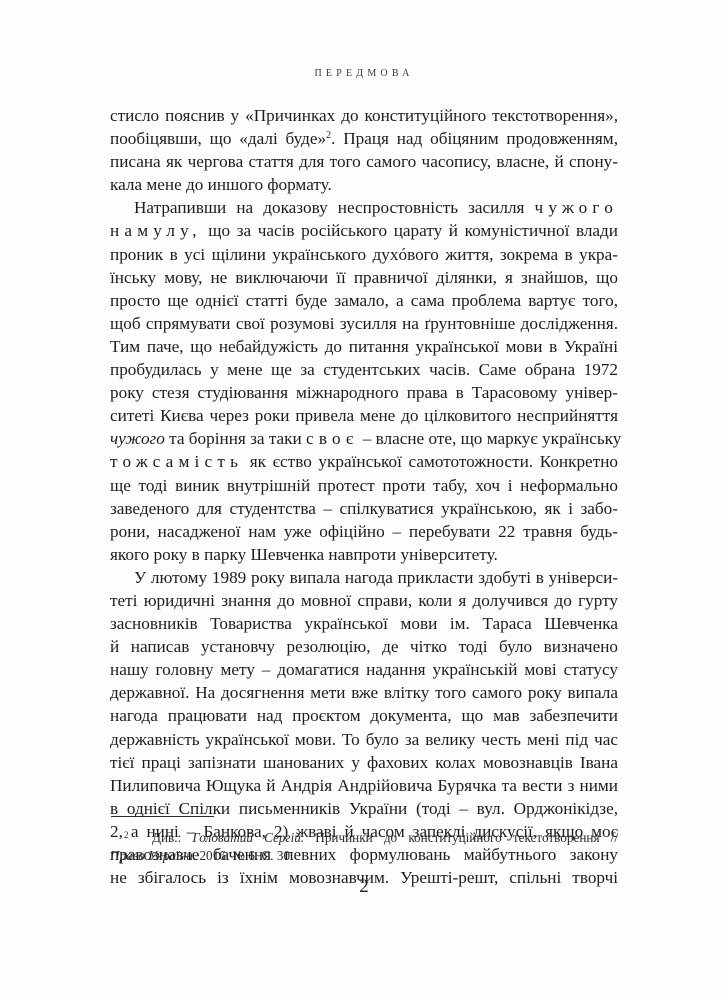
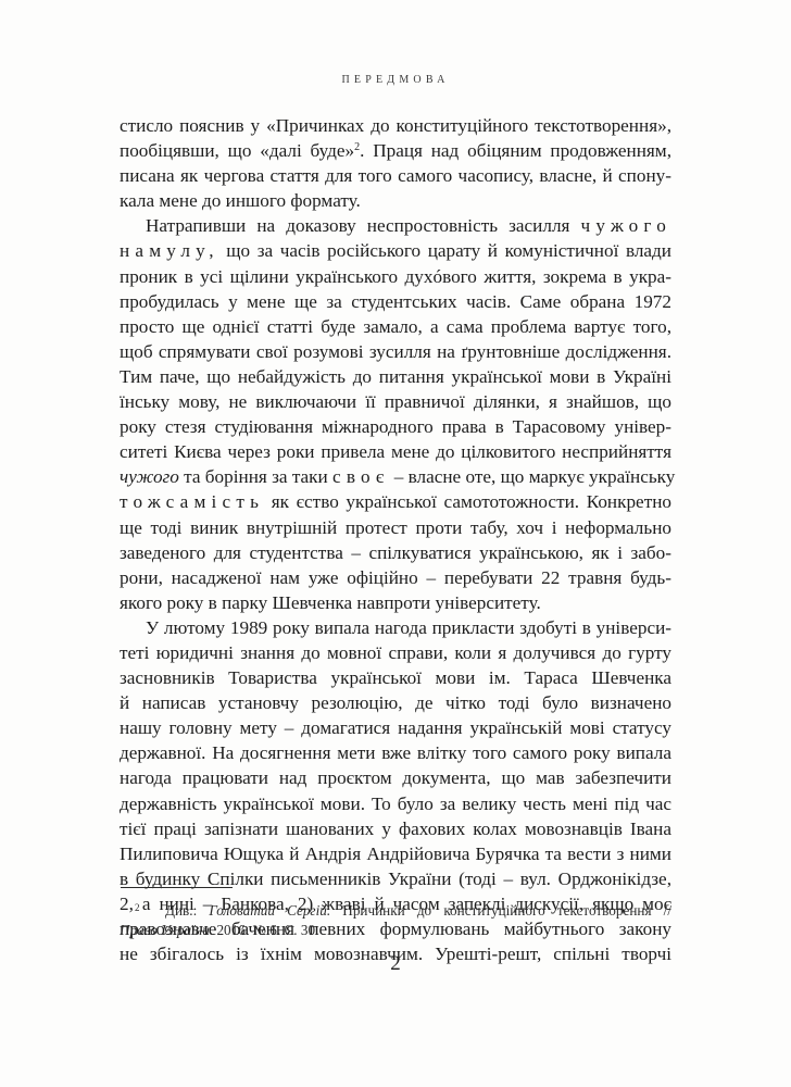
  ПЕРЕДМОВА
  стисло пояснив у «Причинках до конституційного текстотворення»,
  пообіцявши, що «далі буде»2. Праця над обіцяним продовженням,
  писана як чергова стаття для того самого часопису, власне, й спону-
  кала мене до иншого формату.
  Натрапивши на доказову неспростовність засилля чужого
  намулу, що за часів російського царату й комуністичної влади
  проник в усі щілини українського духóвого життя, зокрема в укра-
- їнську мову, не виключаючи її правничої ділянки, я знайшов, що
+ пробудилась у мене ще за студентських часів. Саме обрана 1972
  просто ще однієї статті буде замало, а сама проблема вартує того,
  щоб спрямувати свої розумові зусилля на ґрунтовніше дослідження.
  Тим паче, що небайдужість до питання української мови в Україні
- пробудилась у мене ще за студентських часів. Саме обрана 1972
+ їнську мову, не виключаючи її правничої ділянки, я знайшов, що
  року стезя студіювання міжнародного права в Тарасовому універ-
  ситеті Києва через роки привела мене до цілковитого несприйняття
  чужого та боріння за таки своє – власне оте, що маркує українську
  тожсамість як єство української самототожности. Конкретно
  ще тоді виник внутрішній протест проти табу, хоч і неформально
  заведеного для студентства – спілкуватися українською, як і забо-
  рони, насадженої нам уже офіційно – перебувати 22 травня будь-
  якого року в парку Шевченка навпроти університету.
  У лютому 1989 року випала нагода прикласти здобуті в універси-
  теті юридичні знання до мовної справи, коли я долучився до гурту
  засновників Товариства української мови ім. Тараса Шевченка
  й написав установчу резолюцію, де чітко тоді було визначено
  нашу головну мету – домагатися надання українській мові статусу
  державної. На досягнення мети вже влітку того самого року випала
  нагода працювати над проєктом документа, що мав забезпечити
  державність української мови. То було за велику честь мені під час
  тієї праці запізнати шанованих у фахових колах мовознавців Івана
  Пилиповича Ющука й Андрія Андрійовича Бурячка та вести з ними
- в однієї Спілки письменників України (тоді – вул. Орджонікідзе,
+ в будинку Спілки письменників України (тоді – вул. Орджонікідзе,
  2, а нині – Банкова, 2) жваві й часом запеклі дискусії, якщо моє
  правознавче бачення певних формулювань майбутнього закону
  не збігалось із їхнім мовознавчим. Урешті-решт, спільні творчі
  2 Див.: Головатий Сергій. Причинки до конституційного текстотворення //
  Право України. 2016. № 6. С. 30.
  2
